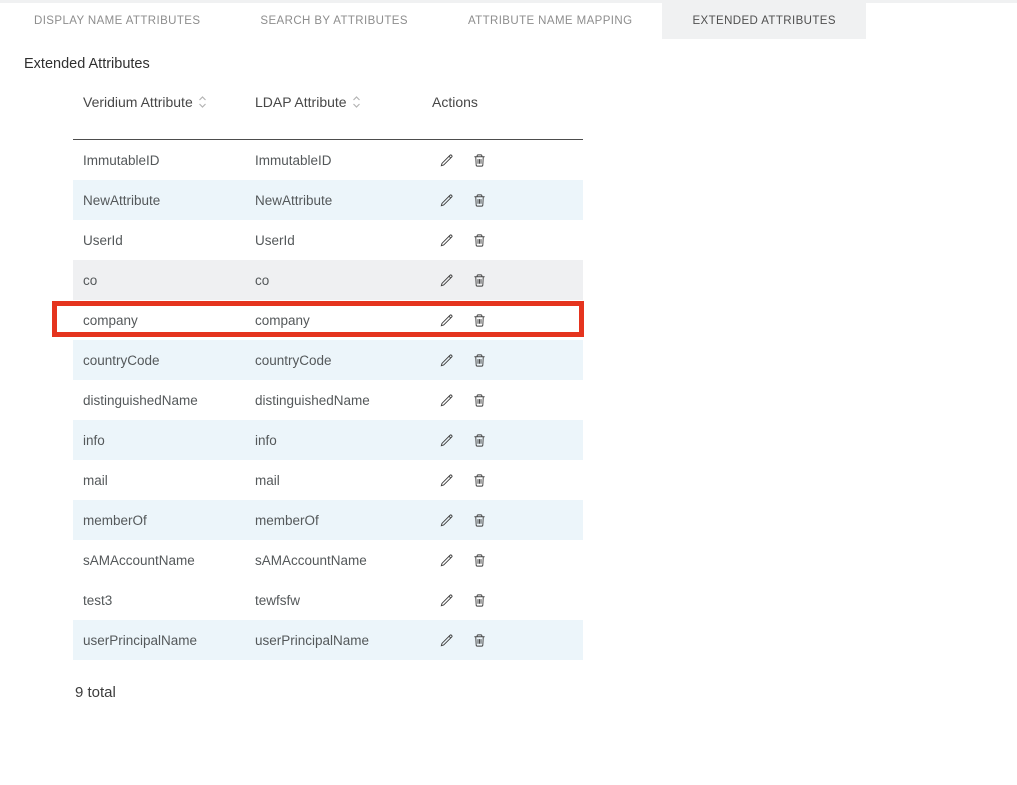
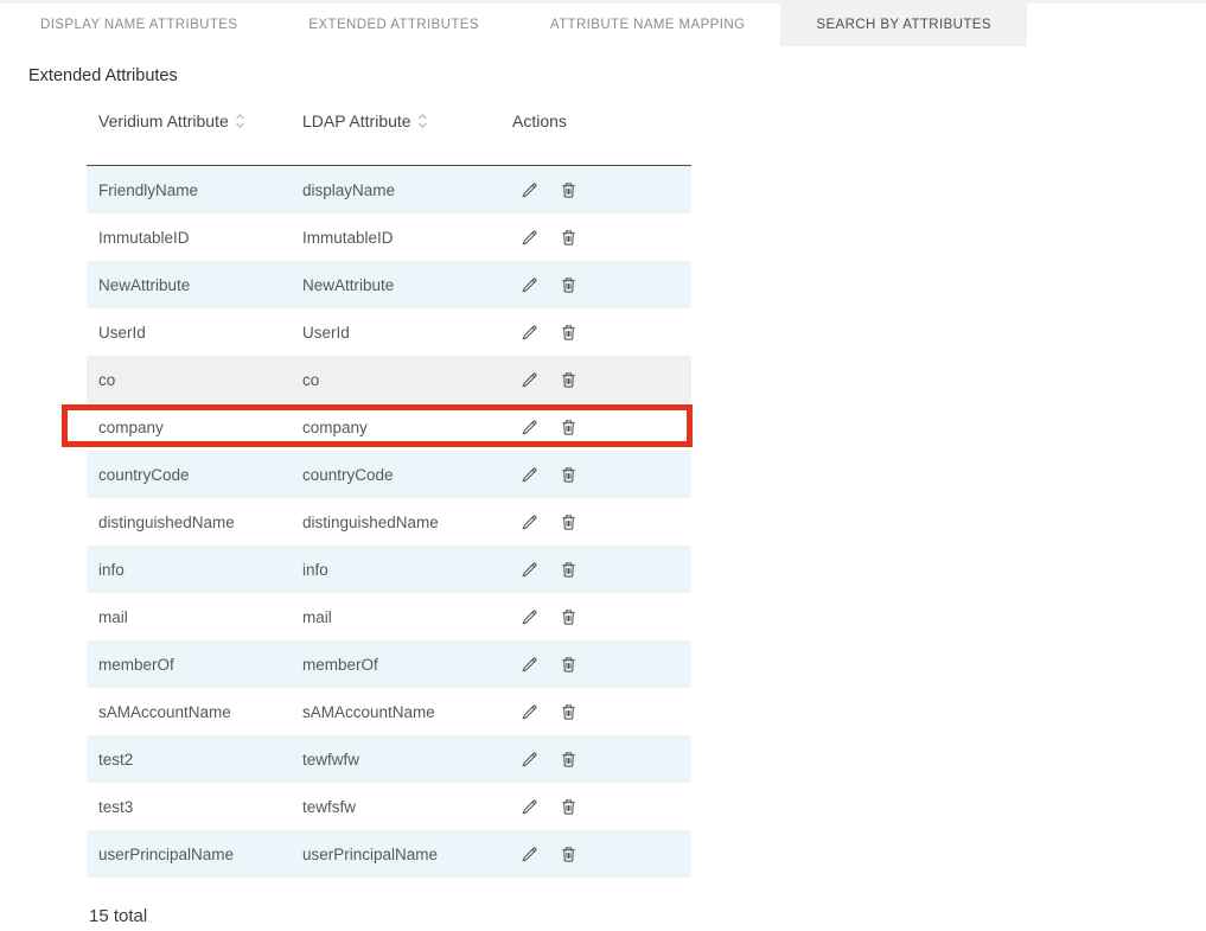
  DISPLAY NAME ATTRIBUTES
- SEARCH BY ATTRIBUTES
+ EXTENDED ATTRIBUTES
  ATTRIBUTE NAME MAPPING
- EXTENDED ATTRIBUTES
+ SEARCH BY ATTRIBUTES
  Extended Attributes
  Veridium Attribute
  LDAP Attribute
  Actions
+ FriendlyName
+ displayName
  ImmutableID
  ImmutableID
  NewAttribute
  NewAttribute
  UserId
  UserId
  co
  co
  company
  company
  countryCode
  countryCode
  distinguishedName
  distinguishedName
  info
  info
  mail
  mail
  memberOf
  memberOf
  sAMAccountName
  sAMAccountName
+ test2
+ tewfwfw
  test3
  tewfsfw
  userPrincipalName
  userPrincipalName
- 9 total
+ 15 total
